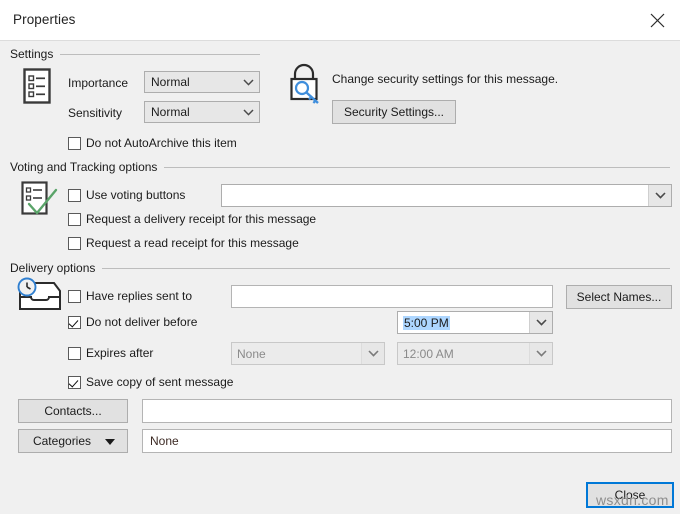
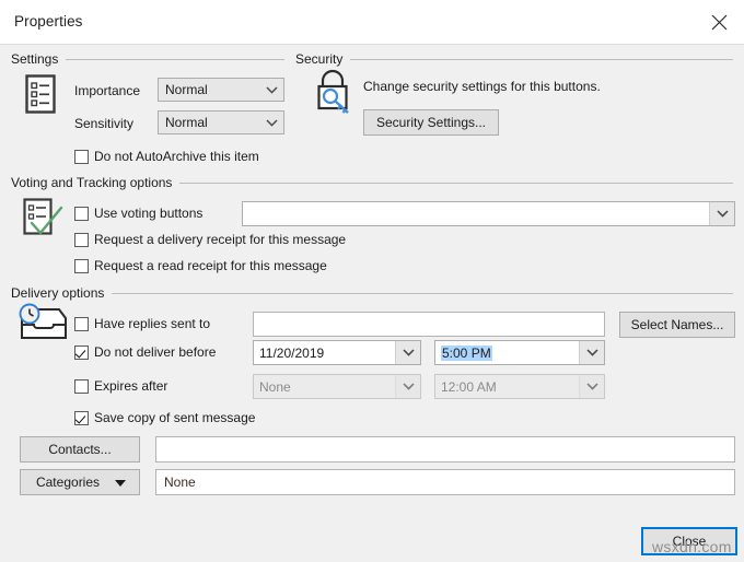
  Properties
  Settings
  Importance
  Normal
  Sensitivity
  Normal
  Do not AutoArchive this item
+ Security
- Change security settings for this message.
+ Change security settings for this buttons.
  Security Settings...
  Voting and Tracking options
  Use voting buttons
  Request a delivery receipt for this message
  Request a read receipt for this message
  Delivery options
  Have replies sent to
  Select Names...
  Do not deliver before
+ 11/20/2019
  5:00 PM
  Expires after
  None
  12:00 AM
  Save copy of sent message
  Contacts...
  Categories
  None
  Close
  wsxdn.com
